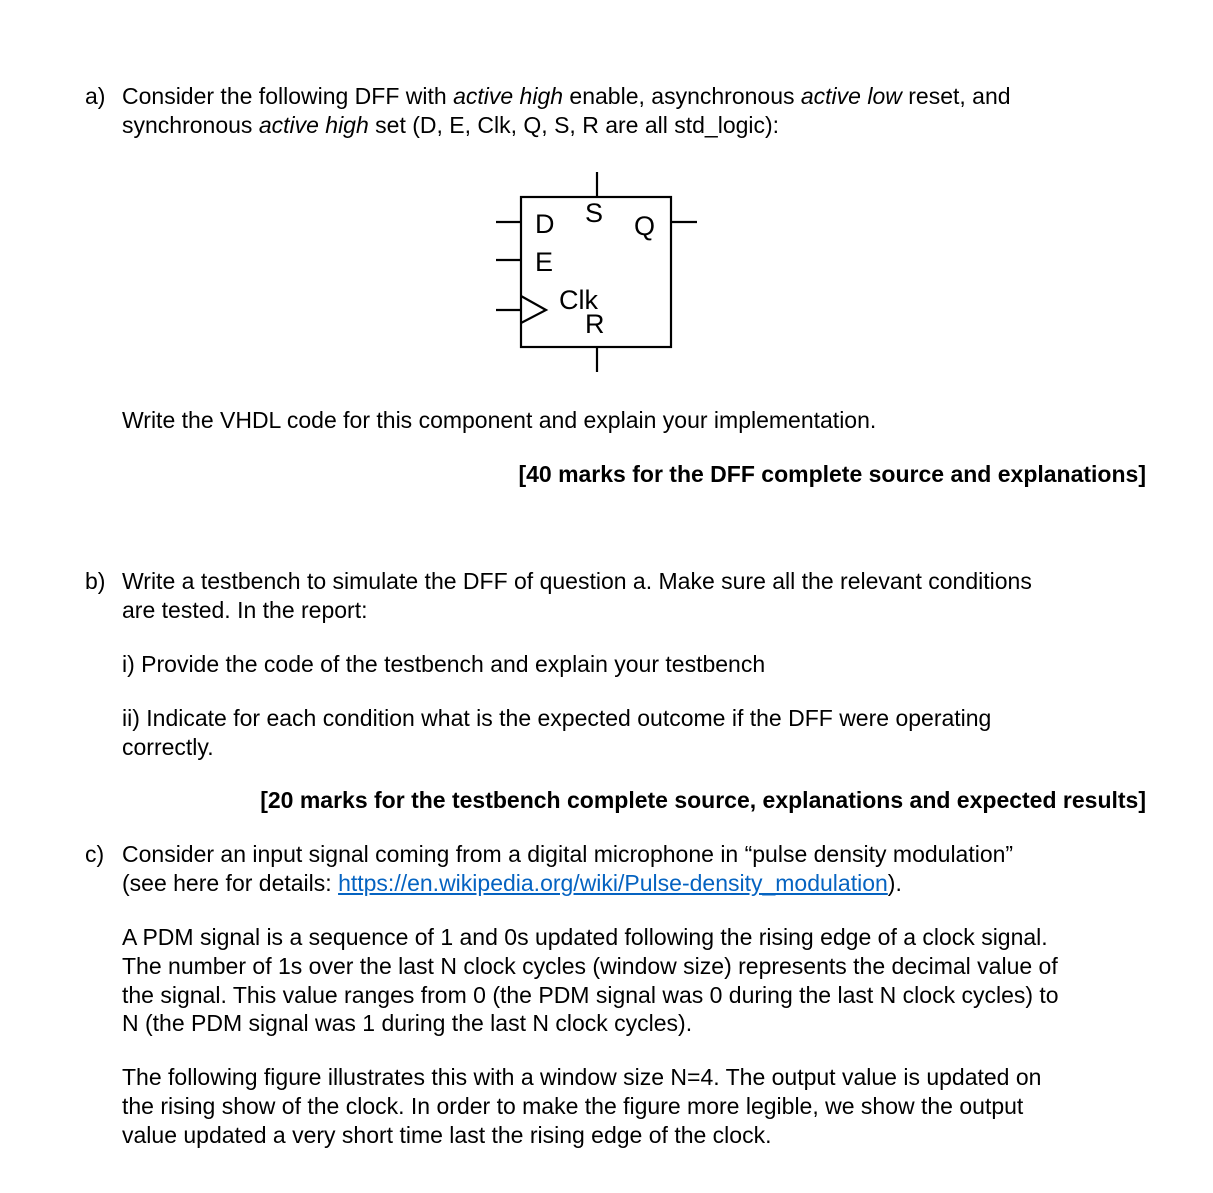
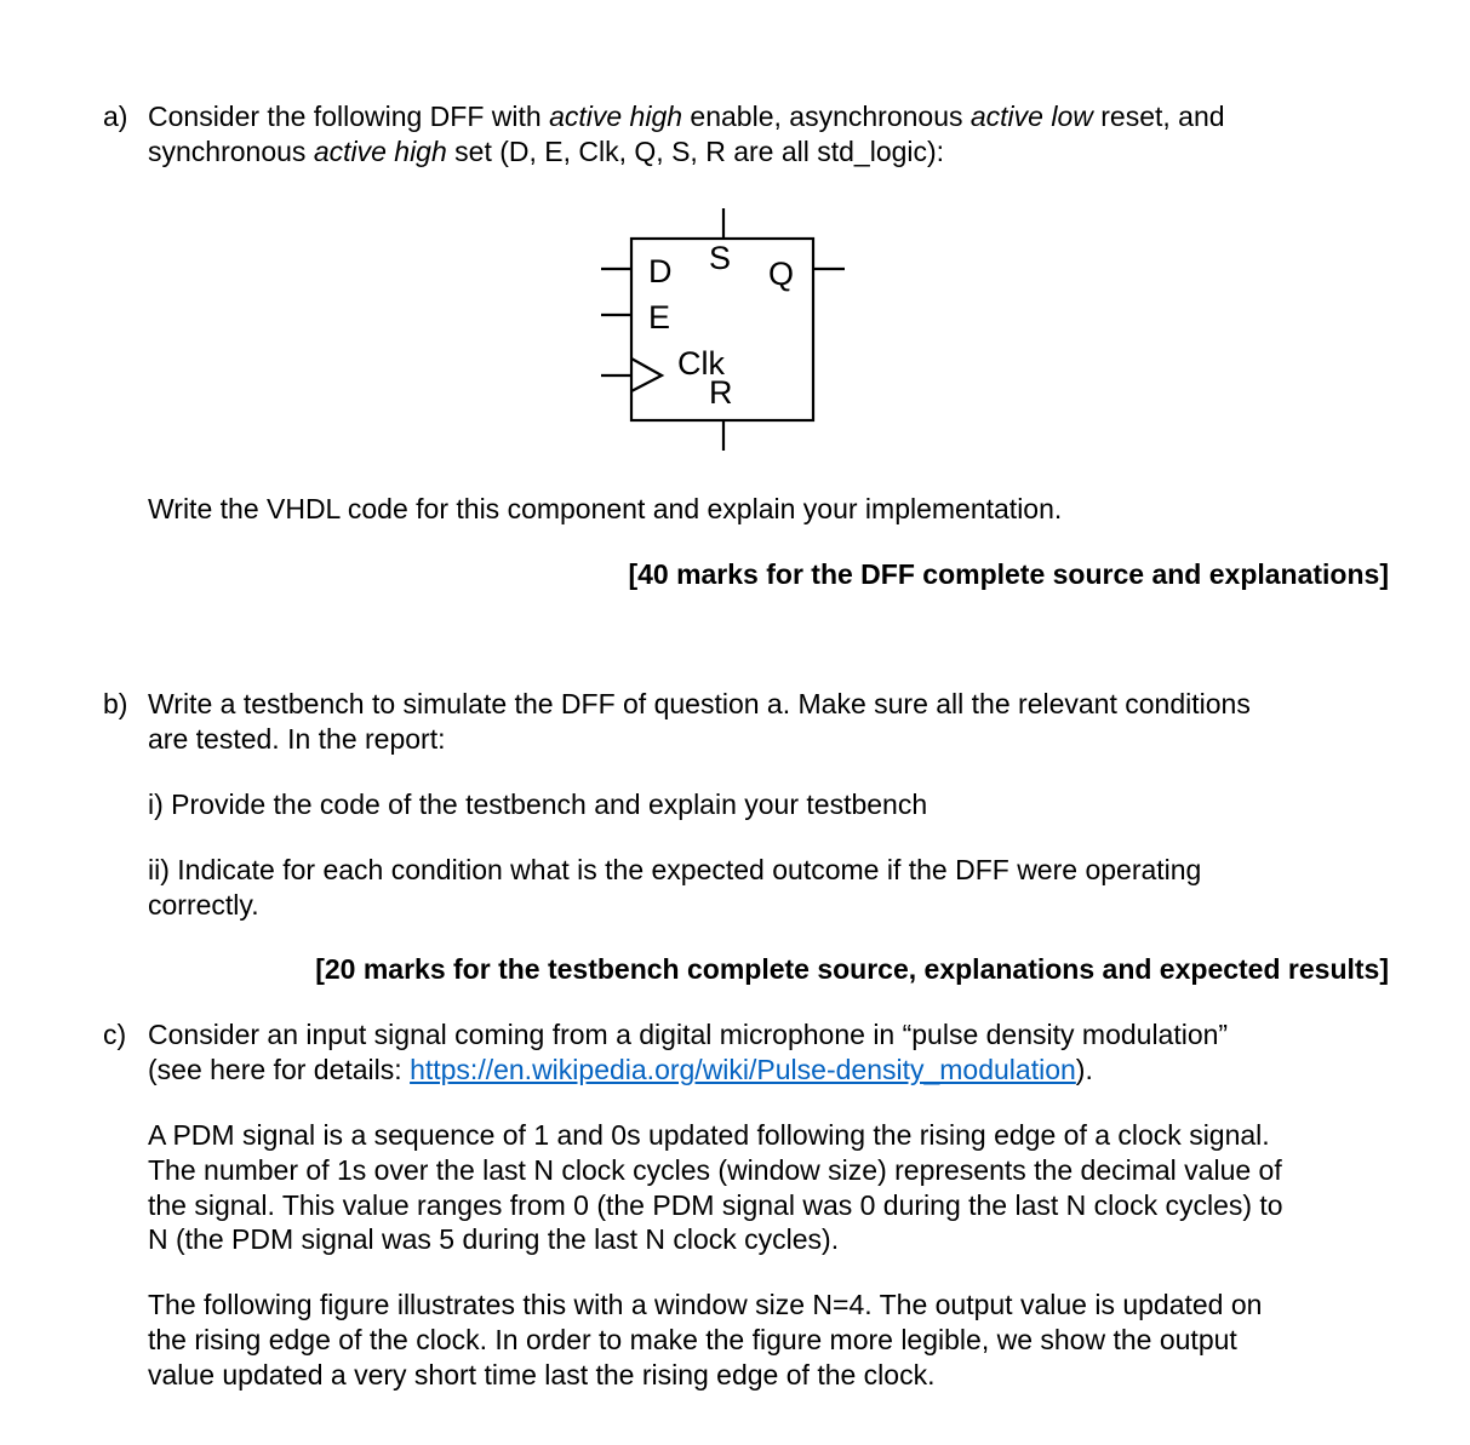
  a)
  Consider the following DFF with active high enable, asynchronous active low reset, and
  synchronous active high set (D, E, Clk, Q, S, R are all std_logic):
  D
  E
  Clk
  S
  Q
  R
  Write the VHDL code for this component and explain your implementation.
  [40 marks for the DFF complete source and explanations]
  b)
  Write a testbench to simulate the DFF of question a. Make sure all the relevant conditions
  are tested. In the report:
  i) Provide the code of the testbench and explain your testbench
  ii) Indicate for each condition what is the expected outcome if the DFF were operating
  correctly.
  [20 marks for the testbench complete source, explanations and expected results]
  c)
  Consider an input signal coming from a digital microphone in “pulse density modulation”
  (see here for details: https://en.wikipedia.org/wiki/Pulse-density_modulation).
  A PDM signal is a sequence of 1 and 0s updated following the rising edge of a clock signal.
  The number of 1s over the last N clock cycles (window size) represents the decimal value of
  the signal. This value ranges from 0 (the PDM signal was 0 during the last N clock cycles) to
- N (the PDM signal was 1 during the last N clock cycles).
+ N (the PDM signal was 5 during the last N clock cycles).
  The following figure illustrates this with a window size N=4. The output value is updated on
- the rising show of the clock. In order to make the figure more legible, we show the output
+ the rising edge of the clock. In order to make the figure more legible, we show the output
  value updated a very short time last the rising edge of the clock.
